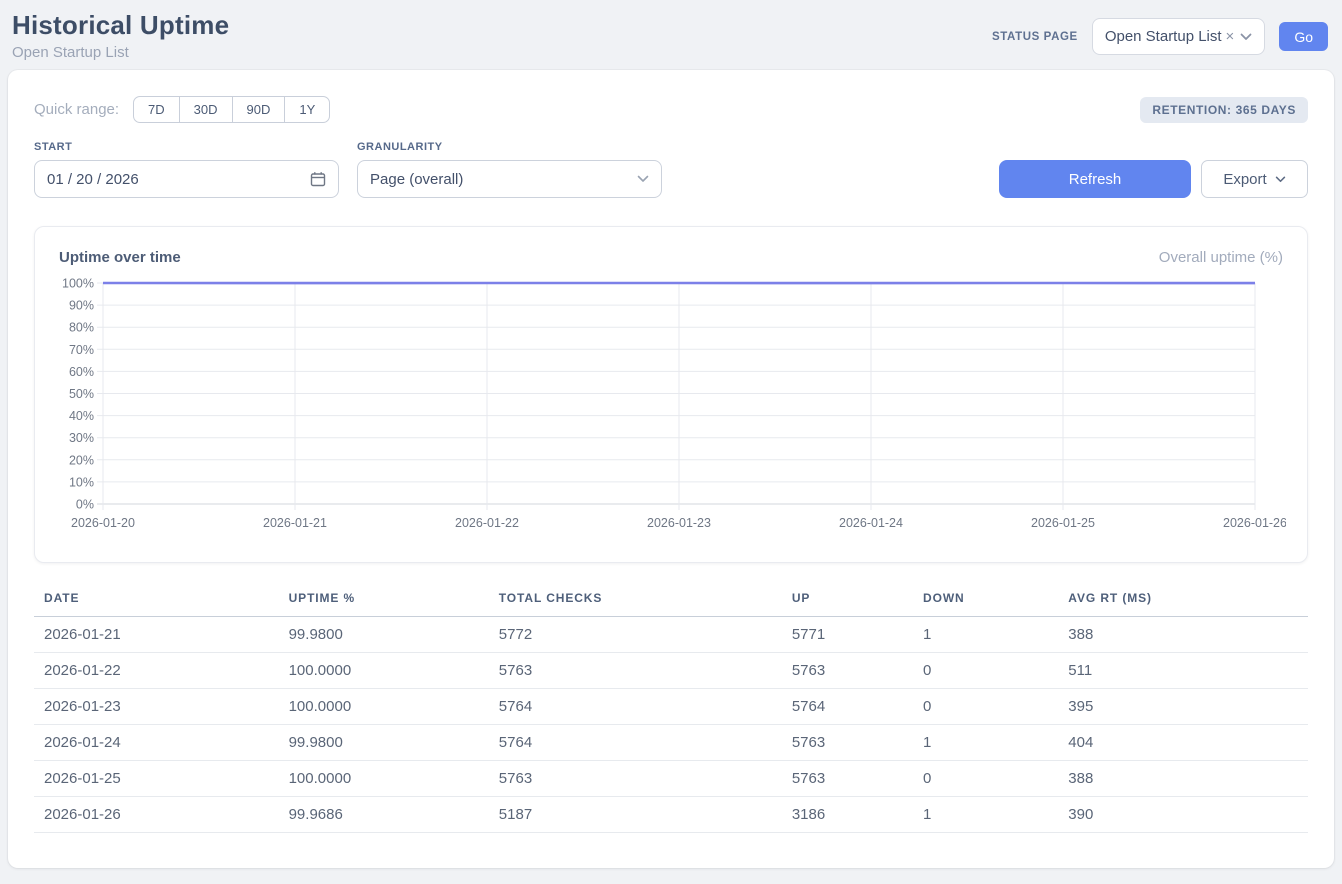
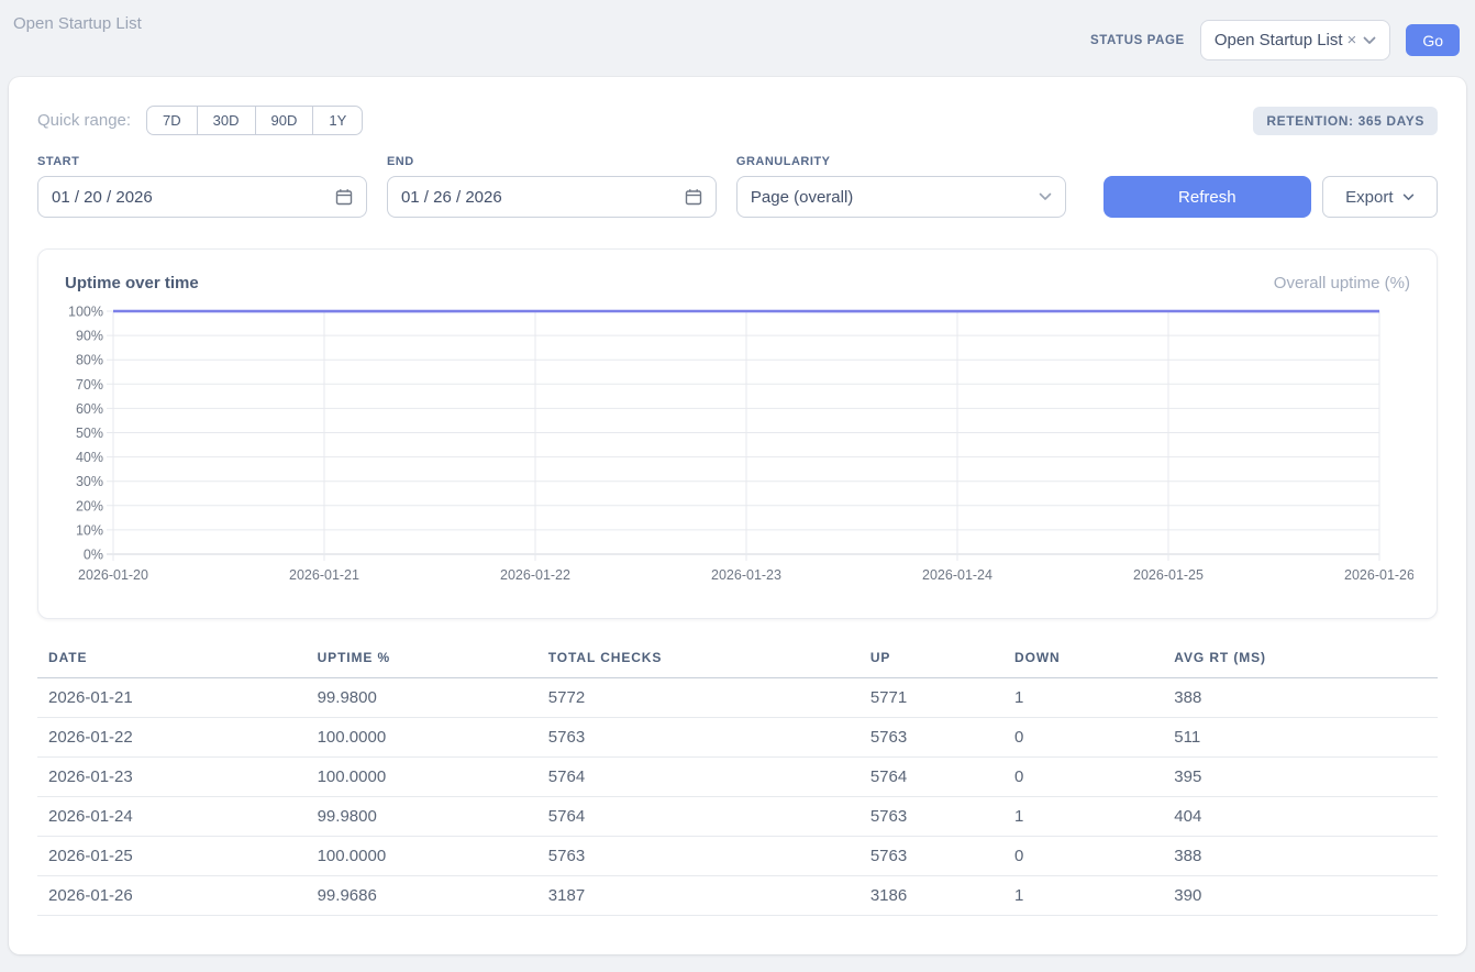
- Historical Uptime
  Open Startup List
  STATUS PAGE
  Open Startup List
  ×
  Go
  Quick range:
  7D
  30D
  90D
  1Y
  RETENTION: 365 DAYS
  START
  01 / 20 / 2026
+ END
+ 01 / 26 / 2026
  GRANULARITY
  Page (overall)
  Refresh
  Export
  Uptime over time
  Overall uptime (%)
  0%
  10%
  20%
  30%
  40%
  50%
  60%
  70%
  80%
  90%
  100%
  2026-01-20
  2026-01-21
  2026-01-22
  2026-01-23
  2026-01-24
  2026-01-25
  2026-01-26
  DATE	UPTIME %	TOTAL CHECKS	UP	DOWN	AVG RT (MS)
  2026-01-21	99.9800	5772	5771	1	388
  2026-01-22	100.0000	5763	5763	0	511
  2026-01-23	100.0000	5764	5764	0	395
  2026-01-24	99.9800	5764	5763	1	404
  2026-01-25	100.0000	5763	5763	0	388
- 2026-01-26	99.9686	5187	3186	1	390
+ 2026-01-26	99.9686	3187	3186	1	390
